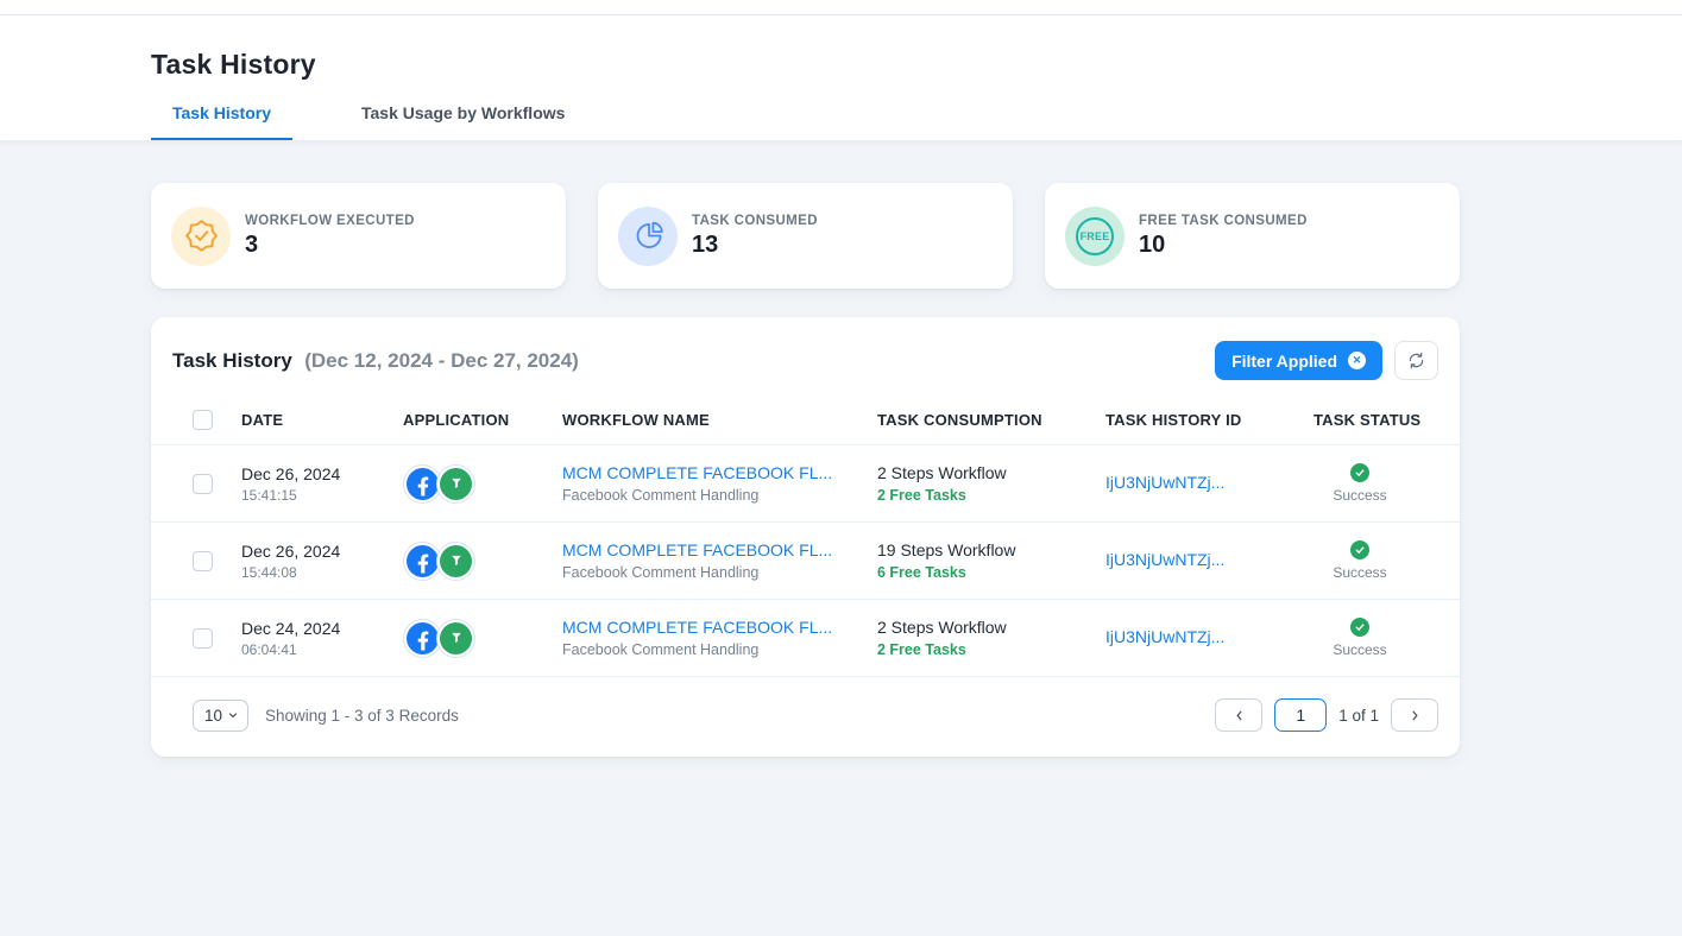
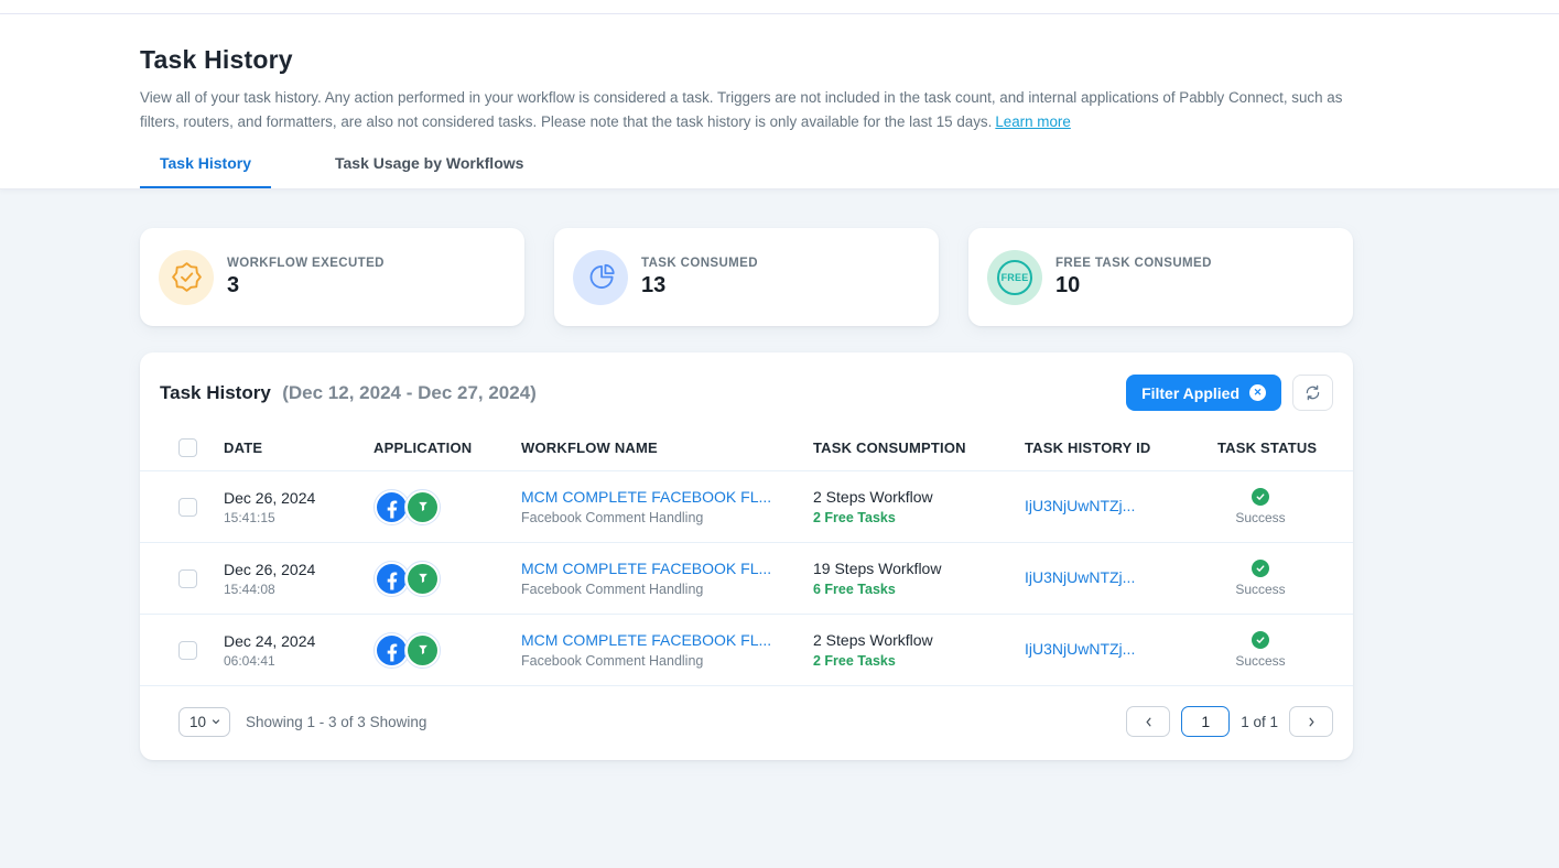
  Task History
+ View all of your task history. Any action performed in your workflow is considered a task. Triggers are not included in the task count, and internal applications of Pabbly Connect, such as filters, routers, and formatters, are also not considered tasks. Please note that the task history is only available for the last 15 days. Learn more
  Task History
  Task Usage by Workflows
  WORKFLOW EXECUTED
  3
  TASK CONSUMED
  13
  FREE
  FREE TASK CONSUMED
  10
  Task History (Dec 12, 2024 - Dec 27, 2024)
  Filter Applied
  ✕
  DATE
  APPLICATION
  WORKFLOW NAME
  TASK CONSUMPTION
  TASK HISTORY ID
  TASK STATUS
  Dec 26, 2024
  15:41:15
  MCM COMPLETE FACEBOOK FL...
  Facebook Comment Handling
  2 Steps Workflow
  2 Free Tasks
  IjU3NjUwNTZj...
  Success
  Dec 26, 2024
  15:44:08
  MCM COMPLETE FACEBOOK FL...
  Facebook Comment Handling
  19 Steps Workflow
  6 Free Tasks
  IjU3NjUwNTZj...
  Success
  Dec 24, 2024
  06:04:41
  MCM COMPLETE FACEBOOK FL...
  Facebook Comment Handling
  2 Steps Workflow
  2 Free Tasks
  IjU3NjUwNTZj...
  Success
  10
- Showing 1 - 3 of 3 Records
+ Showing 1 - 3 of 3 Showing
  1
  1 of 1
